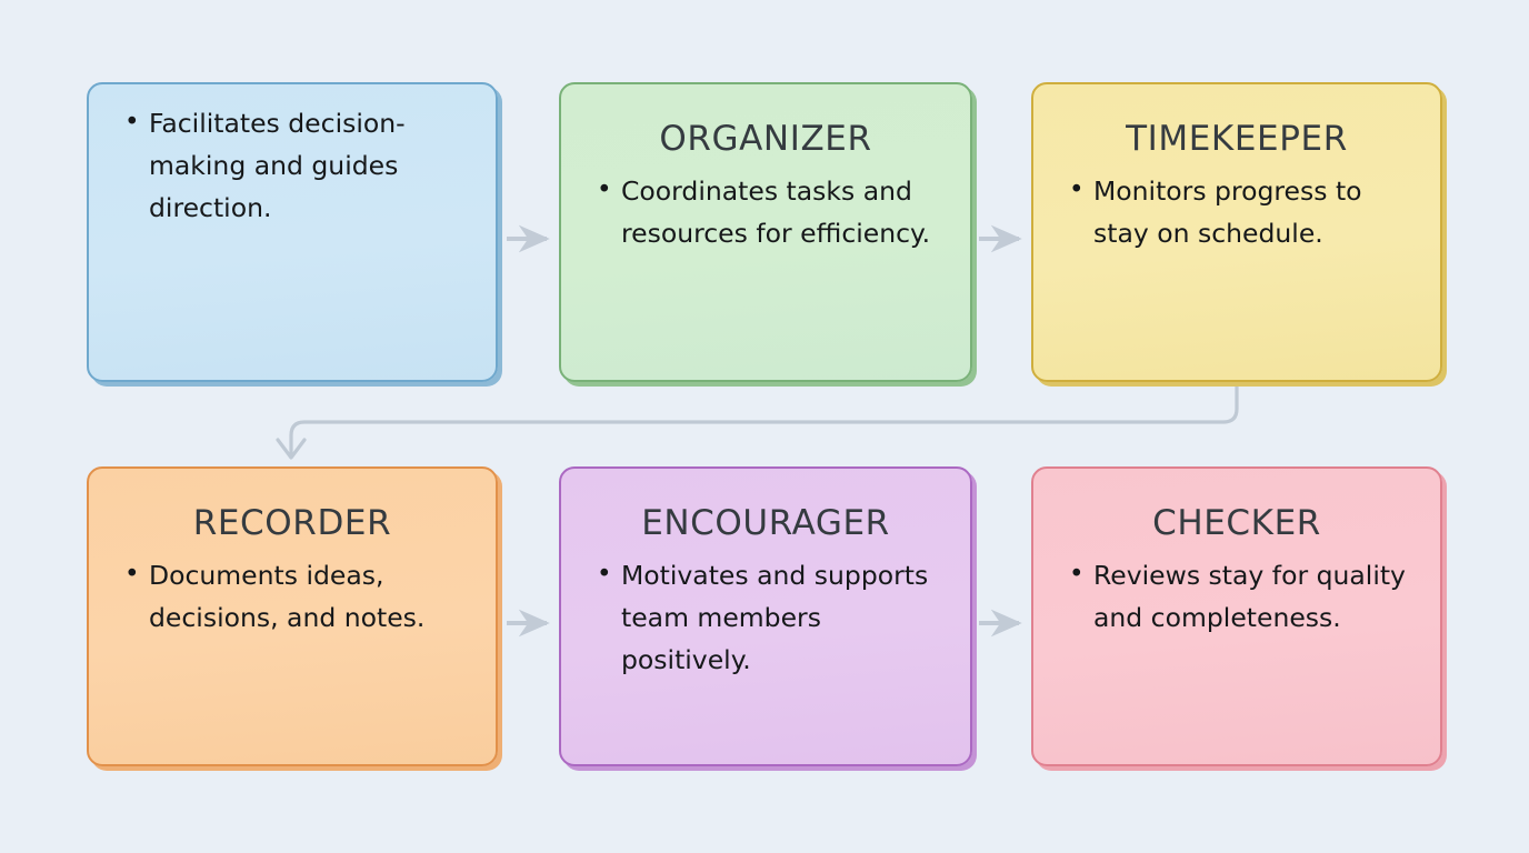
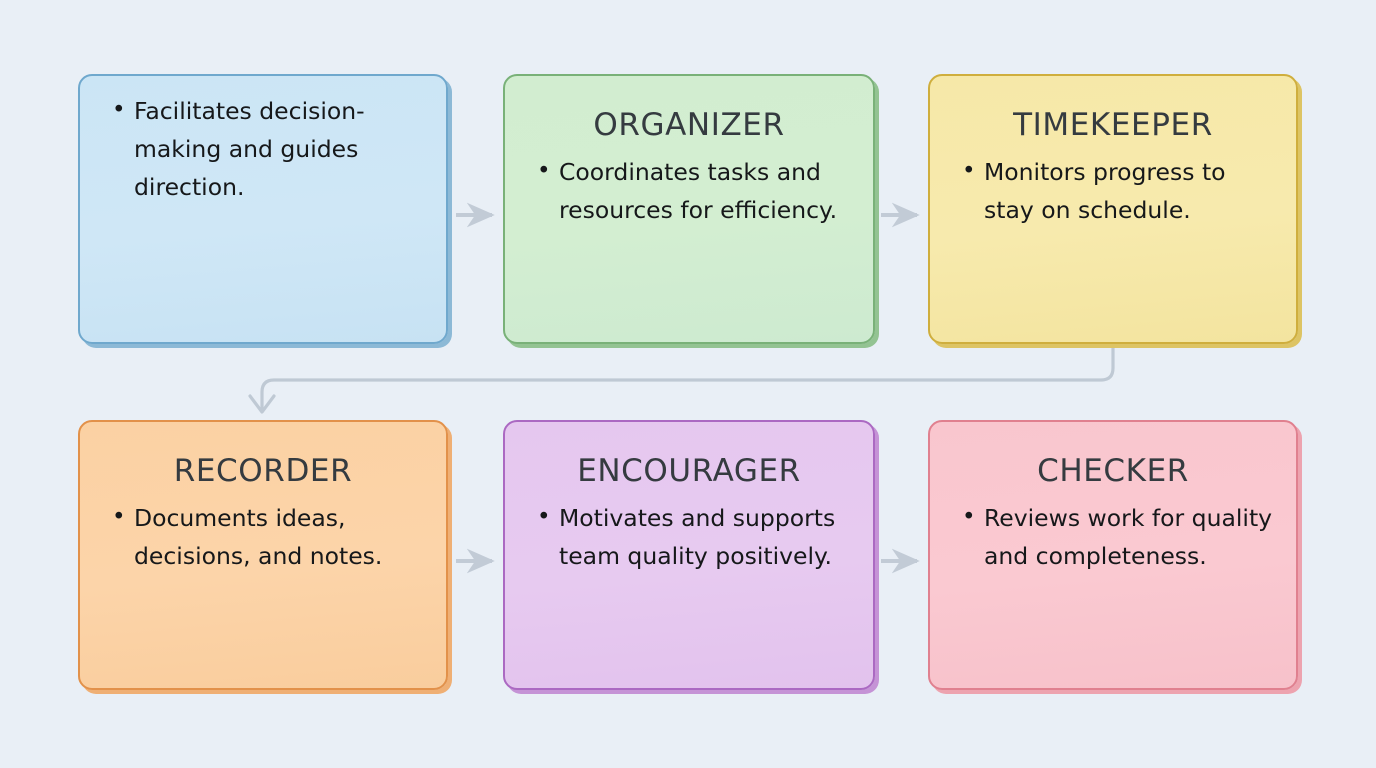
  Facilitates decision-making and guides direction.
  ORGANIZER
  Coordinates tasks and resources for efficiency.
  TIMEKEEPER
  Monitors progress to stay on schedule.
  RECORDER
  Documents ideas, decisions, and notes.
  ENCOURAGER
- Motivates and supports team members positively.
+ Motivates and supports team quality positively.
  CHECKER
- Reviews stay for quality and completeness.
+ Reviews work for quality and completeness.
